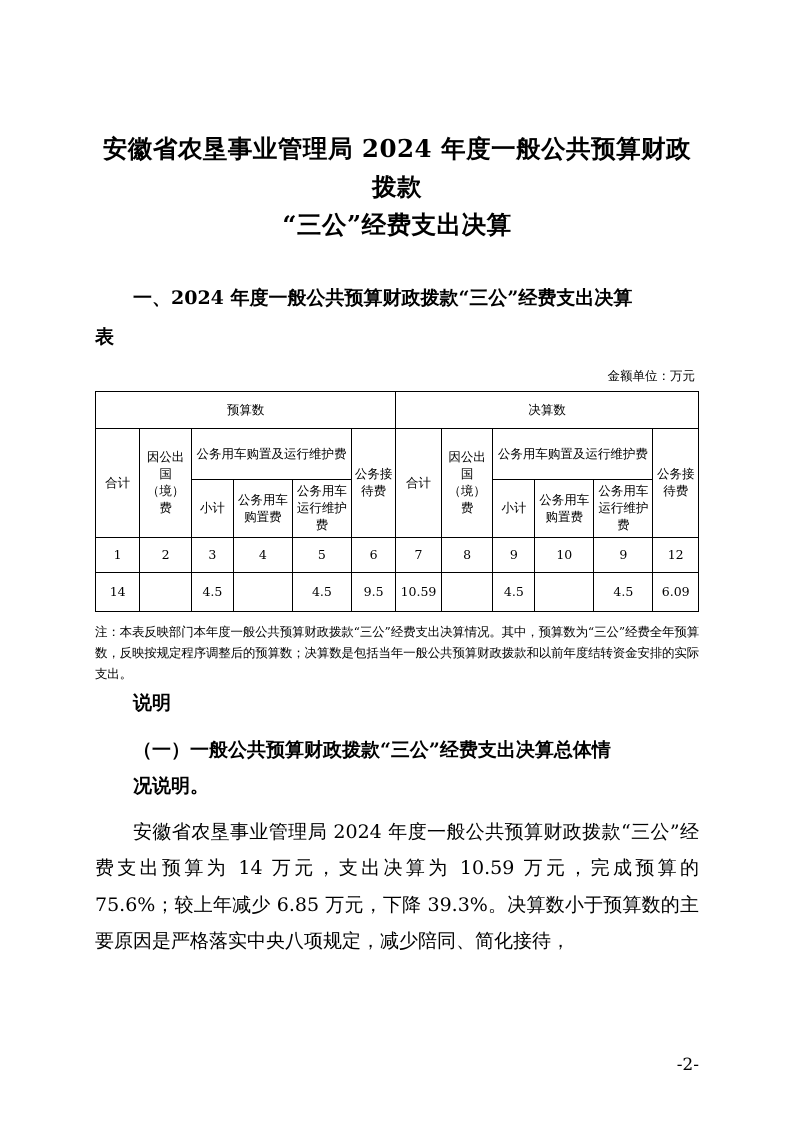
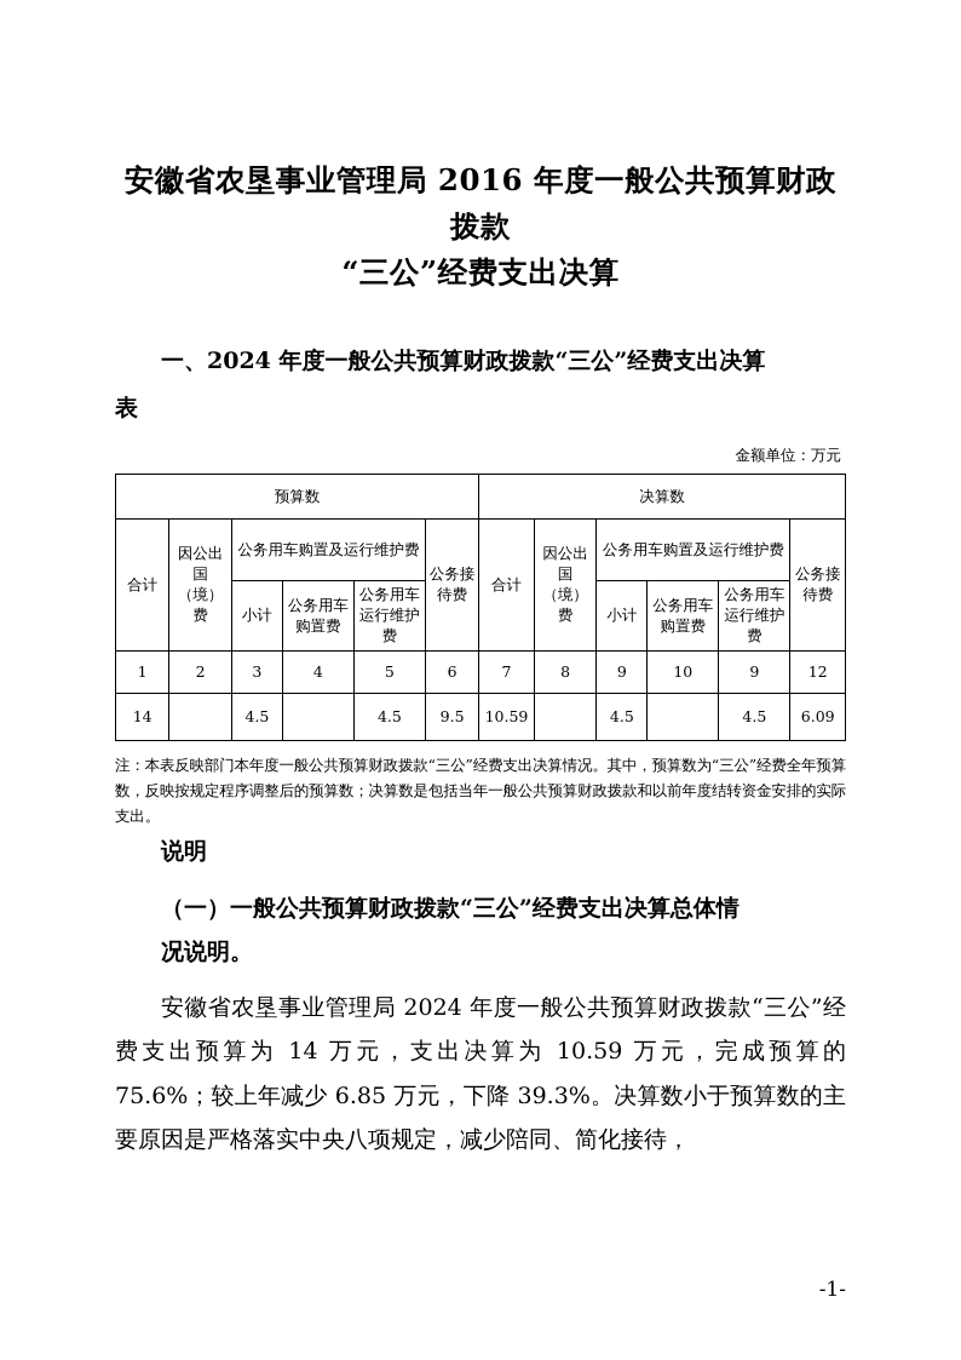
- 安徽省农垦事业管理局 2024 年度一般公共预算财政拨款
+ 安徽省农垦事业管理局 2016 年度一般公共预算财政拨款
  “三公”经费支出决算
  一、2024 年度一般公共预算财政拨款“三公”经费支出决算
  表
  金额单位：万元
  预算数	决算数
  合计	因公出国（境）费	公务用车购置及运行维护费	公务接待费	合计	因公出国（境）费	公务用车购置及运行维护费	公务接待费
  小计	公务用车购置费	公务用车运行维护费	小计	公务用车购置费	公务用车运行维护费
  1	2	3	4	5	6	7	8	9	10	9	12
  14		4.5		4.5	9.5	10.59		4.5		4.5	6.09
  注：本表反映部门本年度一般公共预算财政拨款“三公”经费支出决算情况。其中，预算数为“三公”经费全年预算数，反映按规定程序调整后的预算数；决算数是包括当年一般公共预算财政拨款和以前年度结转资金安排的实际支出。
  说明
  （一）一般公共预算财政拨款“三公”经费支出决算总体情
  况说明。
  安徽省农垦事业管理局 2024 年度一般公共预算财政拨款“三公”经费支出预算为 14 万元，支出决算为 10.59 万元，完成预算的 75.6%；较上年减少 6.85 万元，下降 39.3%。决算数小于预算数的主要原因是严格落实中央八项规定，减少陪同、简化接待，
- -2-
+ -1-
